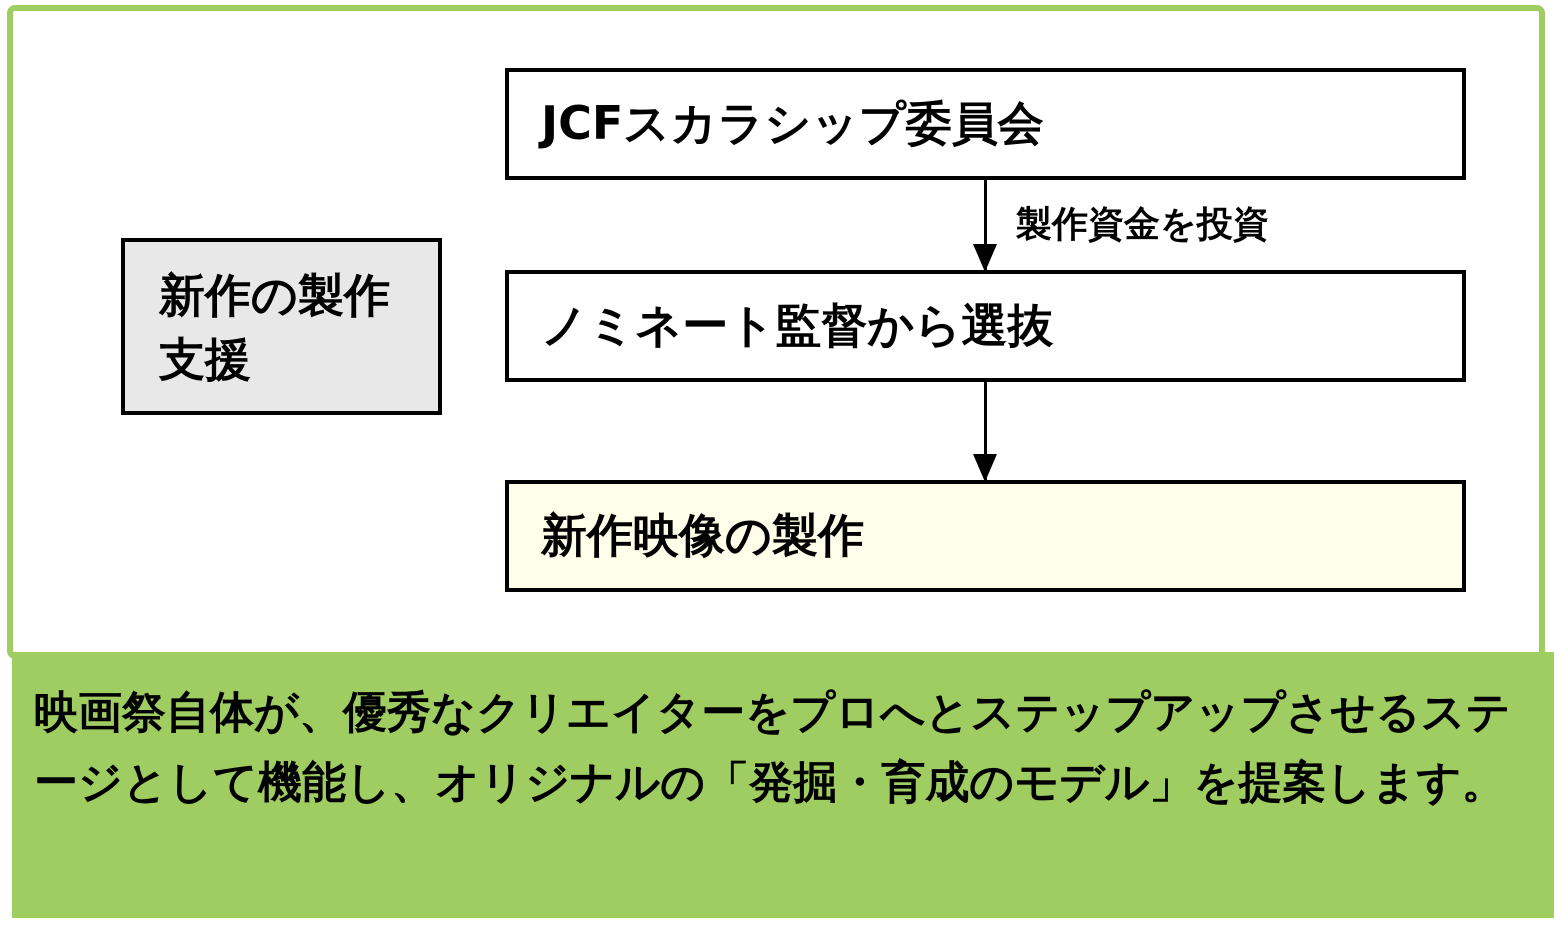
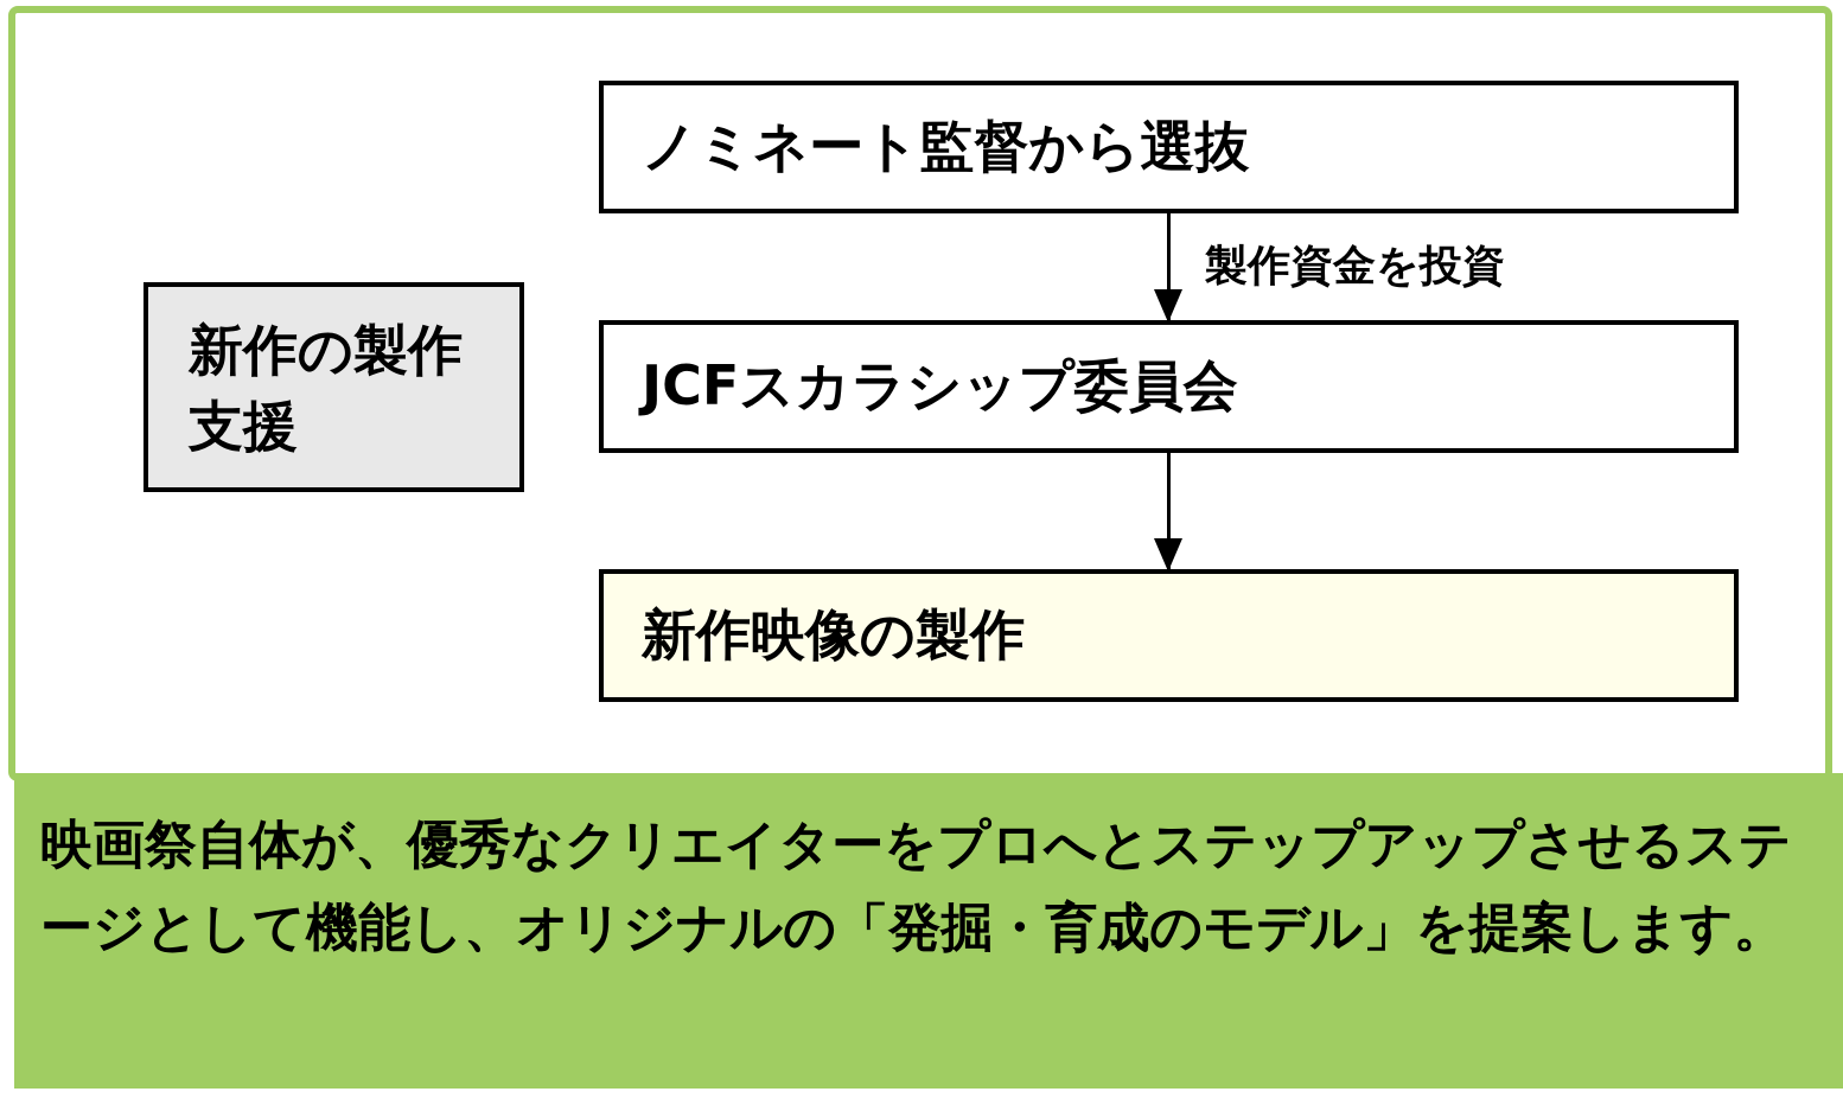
  新作の製作支援
- JCFスカラシップ委員会
+ ノミネート監督から選抜
  製作資金を投資
- ノミネート監督から選抜
+ JCFスカラシップ委員会
  新作映像の製作
  映画祭自体が、優秀なクリエイターをプロへとステップアップさせるステージとして機能し、オリジナルの「発掘・育成のモデル」を提案します。
